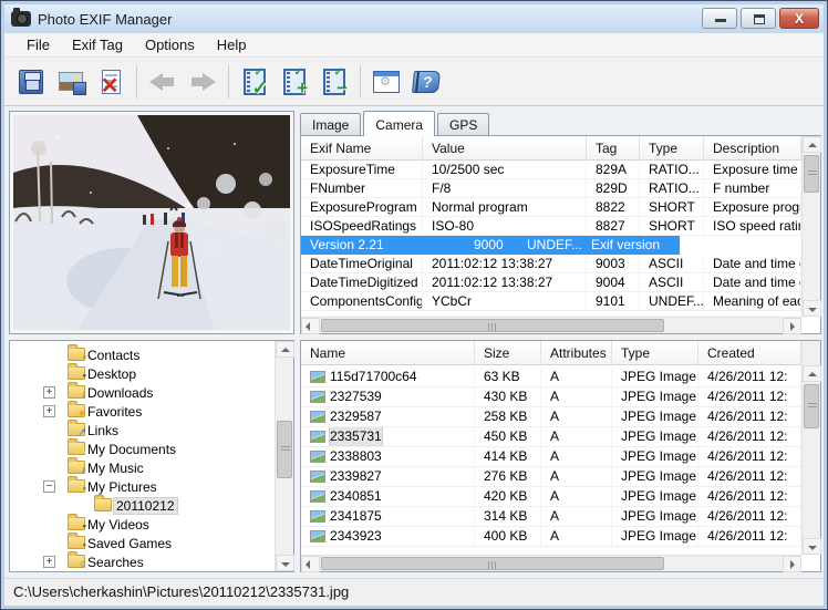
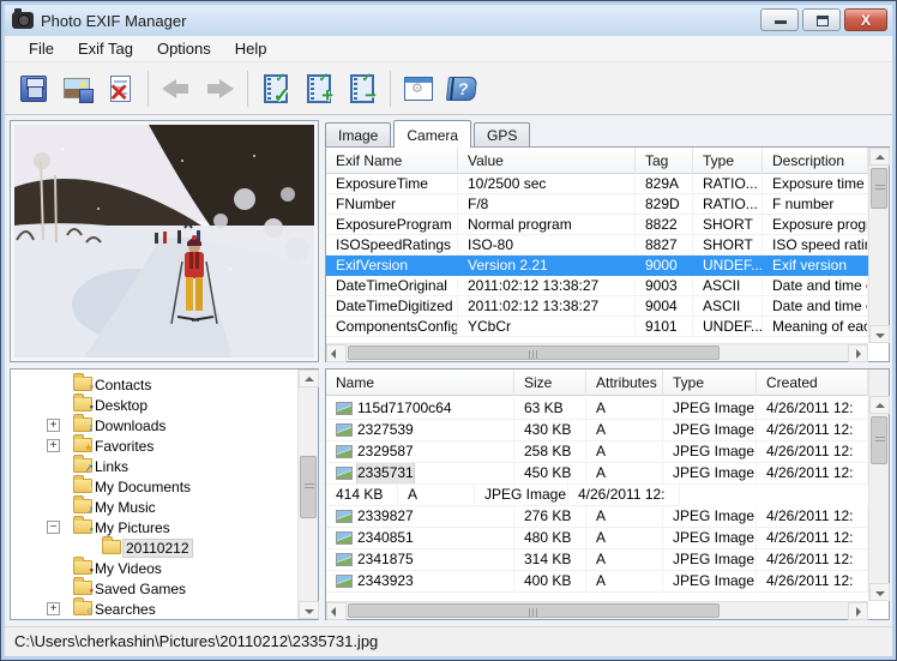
  Photo EXIF Manager
  X
  File
  Exif Tag
  Options
  Help
  ✕
  ✓
  +
  −
  Image
  Camera
  GPS
  Exif Name
  Value
  Tag
  Type
  Description
  ExposureTime
  10/2500 sec
  829A
  RATIO...
  Exposure time
  FNumber
  F/8
  829D
  RATIO...
  F number
  ExposureProgram
  Normal program
  8822
  SHORT
  Exposure prog
  ISOSpeedRatings
  ISO-80
  8827
  SHORT
  ISO speed rati
+ ExifVersion
  Version 2.21
  9000
  UNDEF...
  Exif version
  DateTimeOriginal
  2011:02:12 13:38:27
  9003
  ASCII
  Date and time
  DateTimeDigitized
  2011:02:12 13:38:27
  9004
  ASCII
  Date and time
  ComponentsConfig
  YCbCr
  9101
  UNDEF...
  Meaning of ea
  ▫
  Contacts
  ▪
  Desktop
  +
  ↓
  Downloads
  +
  ★
  Favorites
  ↗
  Links
  ▫
  My Documents
  ♪
  My Music
  −
  ▪
  My Pictures
  20110212
  ▪
  My Videos
  ▪
  Saved Games
  +
  ○
  Searches
  Name
  Size
  Attributes
  Type
  Created
  115d71700c64
  63 KB
  A
  JPEG Image
  4/26/2011 12:
  2327539
  430 KB
  A
  JPEG Image
  4/26/2011 12:
  2329587
  258 KB
  A
  JPEG Image
  4/26/2011 12:
  2335731
  450 KB
  A
  JPEG Image
  4/26/2011 12:
- 2338803
  414 KB
  A
  JPEG Image
  4/26/2011 12:
  2339827
  276 KB
  A
  JPEG Image
  4/26/2011 12:
  2340851
- 420 KB
+ 480 KB
  A
  JPEG Image
  4/26/2011 12:
  2341875
  314 KB
  A
  JPEG Image
  4/26/2011 12:
  2343923
  400 KB
  A
  JPEG Image
  4/26/2011 12:
  C:\Users\cherkashin\Pictures\20110212\2335731.jpg
